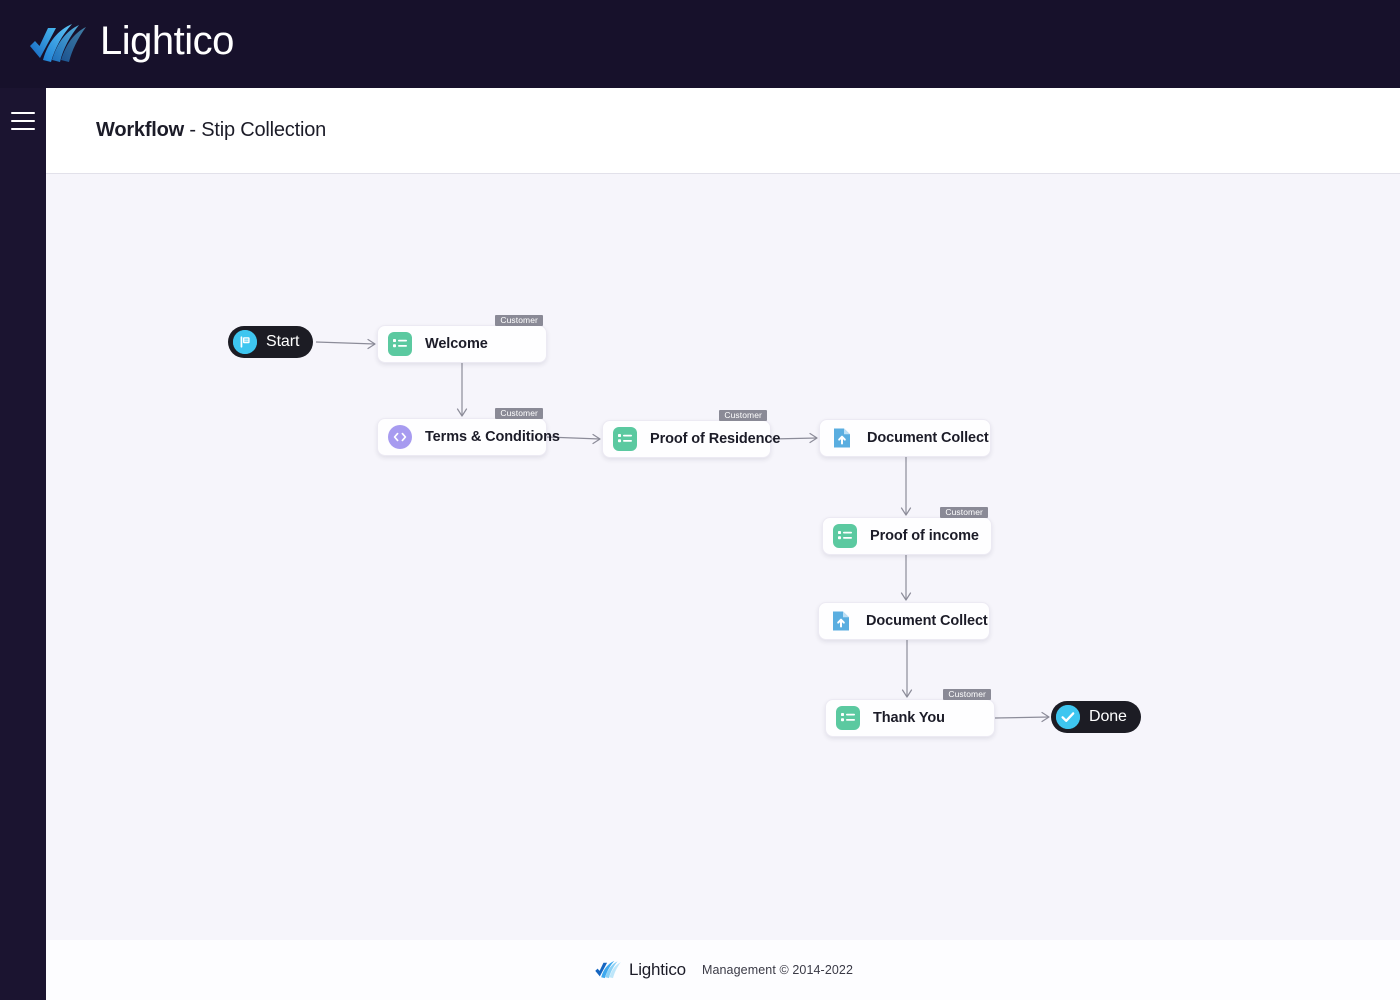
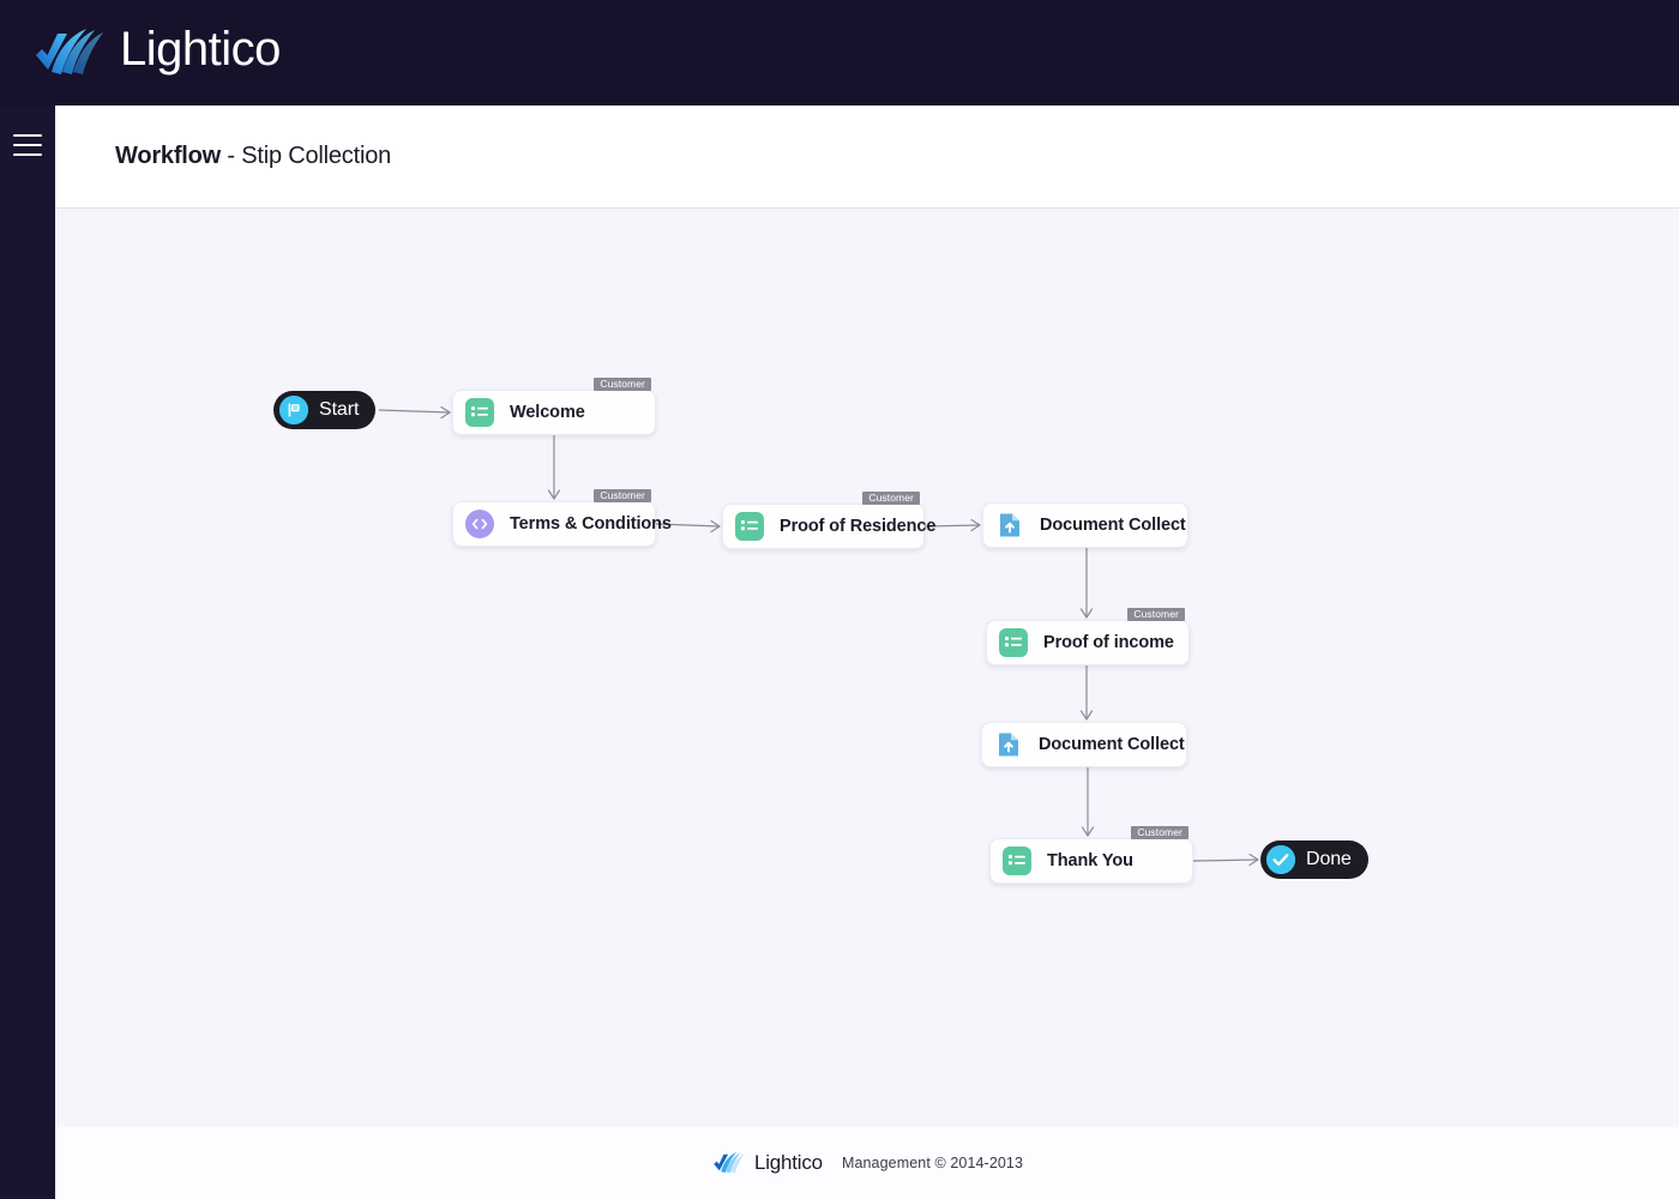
  Lightico
  Workflow - Stip Collection
  Start
  Customer
  Welcome
  Customer
  Terms & Conditions
  Customer
  Proof of Residence
  Document Collect
  Customer
  Proof of income
  Document Collect
  Customer
  Thank You
  Done
  Lightico
- Management © 2014-2022
+ Management © 2014-2013
